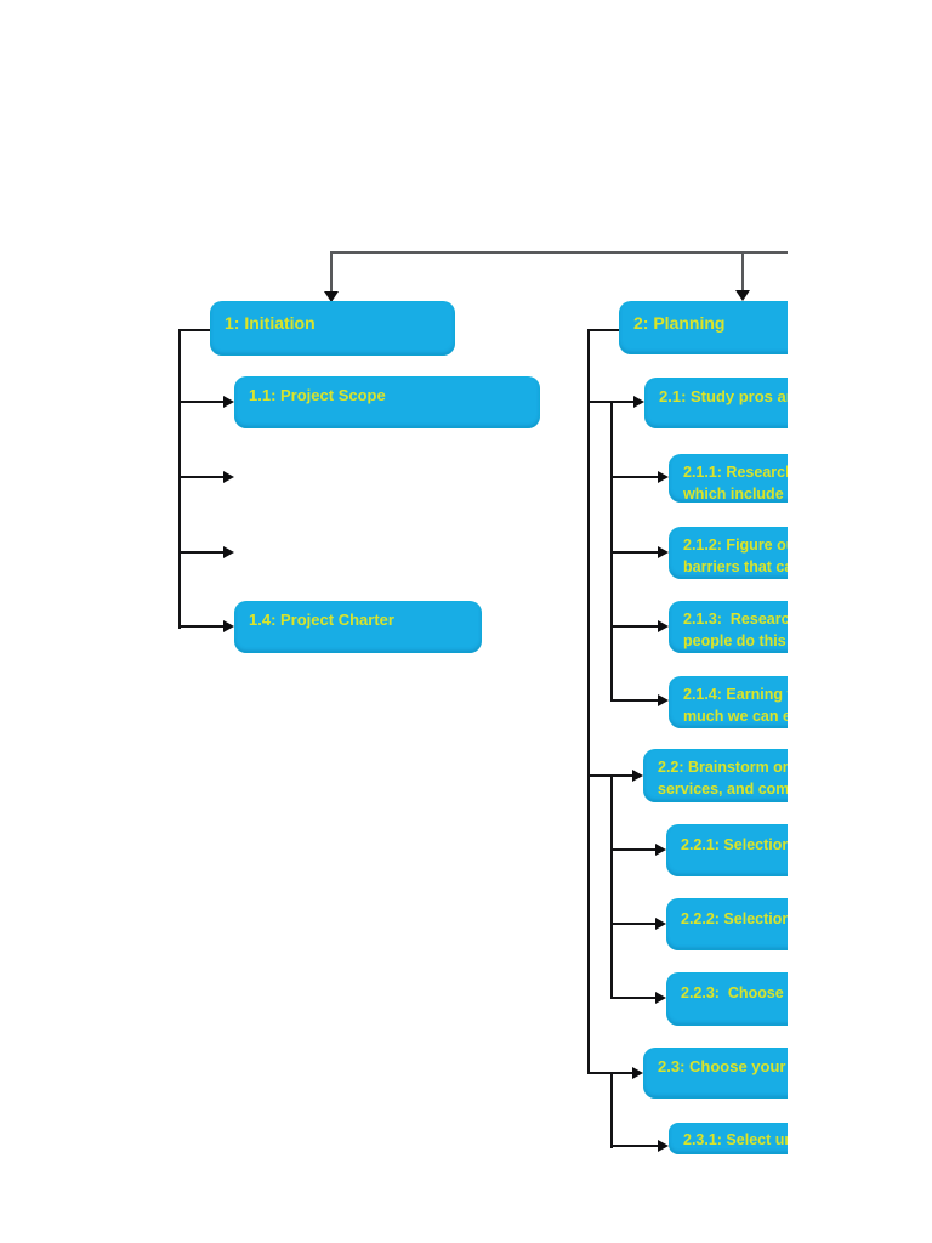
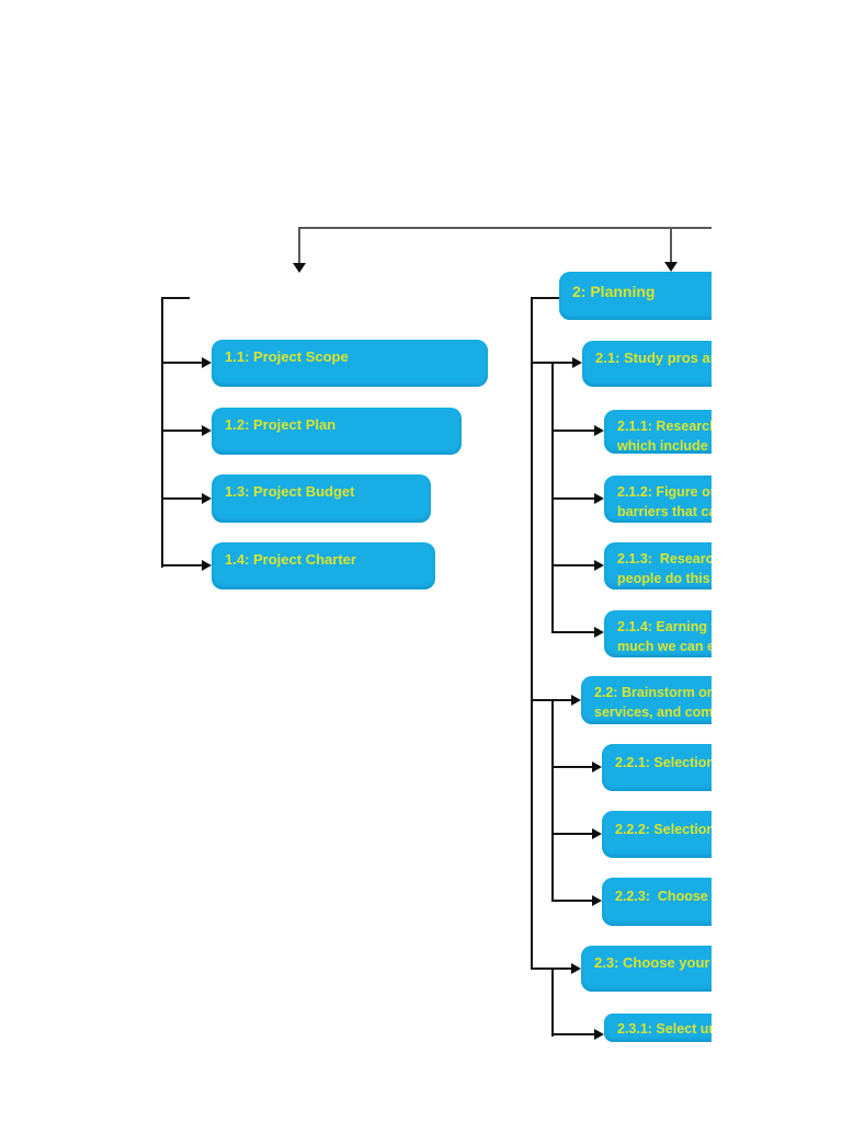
- 1: Initiation
  1.1: Project Scope
+ 1.2: Project Plan
+ 1.3: Project Budget
  1.4: Project Charter
  2: Planning
  2.1: Study pros a
  2.1.1: Researc
  which include
  2.1.2: Figure o
  barriers that c
  2.1.3: Researc
  people do this
  2.1.4: Earning
  much we can e
  2.2: Brainstorm on
  services, and com
  2.2.1: Selection
  2.2.2: Selection
  2.2.3: Choose
  2.3: Choose your
  2.3.1: Select u
